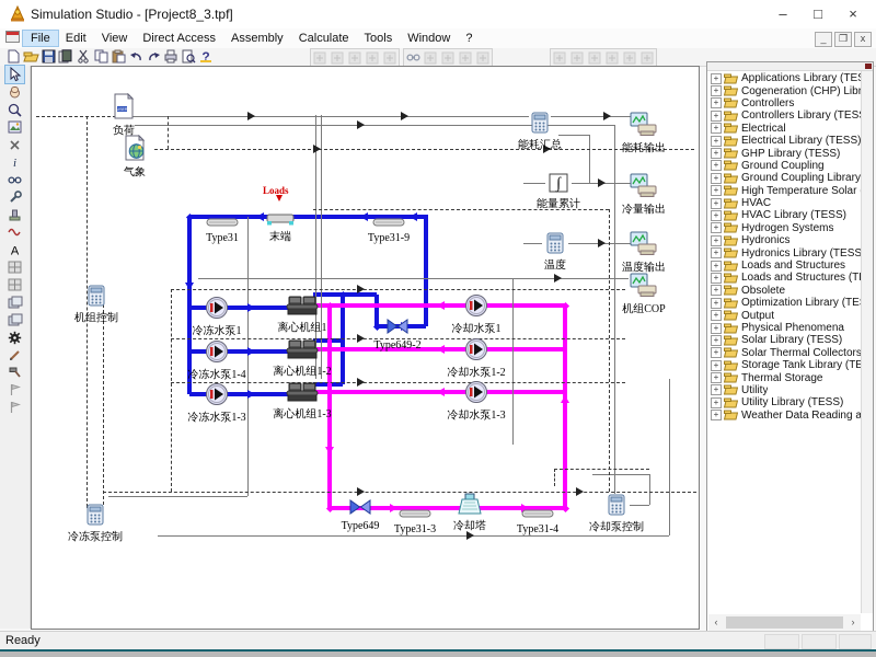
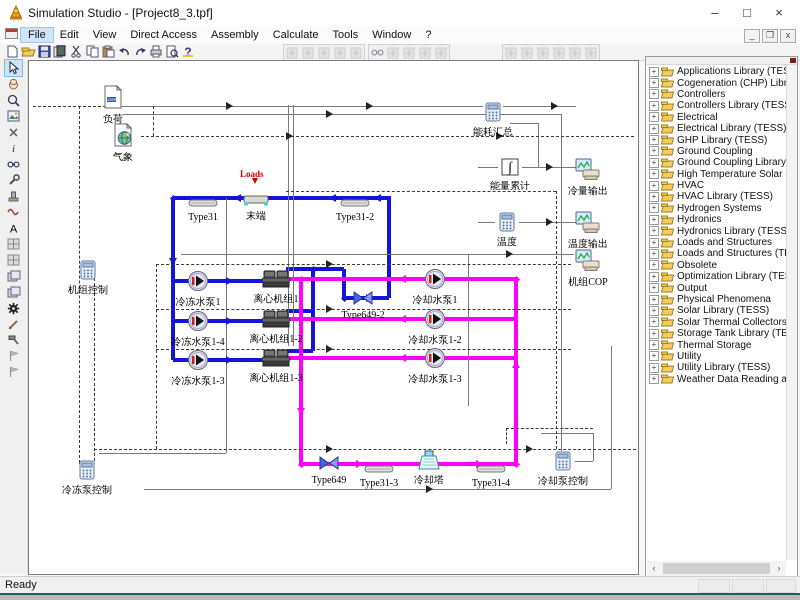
  Simulation Studio - [Project8_3.tpf]
  –
  □
  ×
  File
  Edit
  View
  Direct Access
  Assembly
  Calculate
  Tools
  Window
  ?
  _
  ❐
  x
  ?
  i
  A
  负荷
  气象
  Type31
  末端
- Type31-9
+ Type31-2
  能耗汇总
- 能耗输出
  ∫
  能量累计
  冷量输出
  温度
  温度输出
  机组COP
  机组控制
  冷冻水泵1
  离心机组1
  冷却水泵1
  Type649-2
  冷冻水泵1-4
  离心机组1-2
  冷却水泵1-2
  冷冻水泵1-3
  离心机组1-3
  冷却水泵1-3
  冷冻泵控制
  Type649
  Type31-3
  冷却塔
  Type31-4
  冷却泵控制
  Loads
  +
  Applications Library (TE
  +
  +
  Controllers
  +
  Controllers Library (TES
  +
  Electrical
  +
  Electrical Library (TESS)
  +
  GHP Library (TESS)
  +
  Ground Coupling
  +
  Ground Coupling Library
  +
  High Temperature Solar
  +
  HVAC
  +
  HVAC Library (TESS)
  +
  Hydrogen Systems
  +
  Hydronics
  +
  Hydronics Library (TESS
  +
  Loads and Structures
  +
  Loads and Structures (T
  +
  Obsolete
  +
  Optimization Library (TE
  +
  Output
  +
  Physical Phenomena
  +
  Solar Library (TESS)
  +
  Solar Thermal Collectors
  +
  Storage Tank Library (TE
  +
  Thermal Storage
  +
  Utility
  +
  Utility Library (TESS)
  +
  ‹
  ›
  Ready
